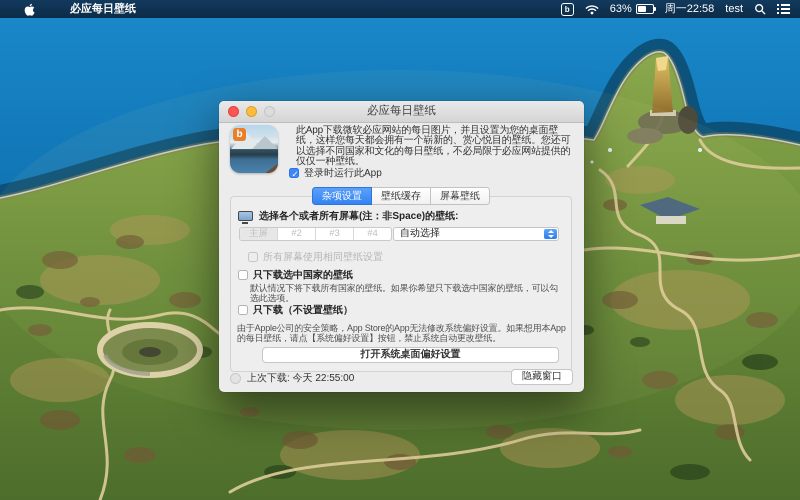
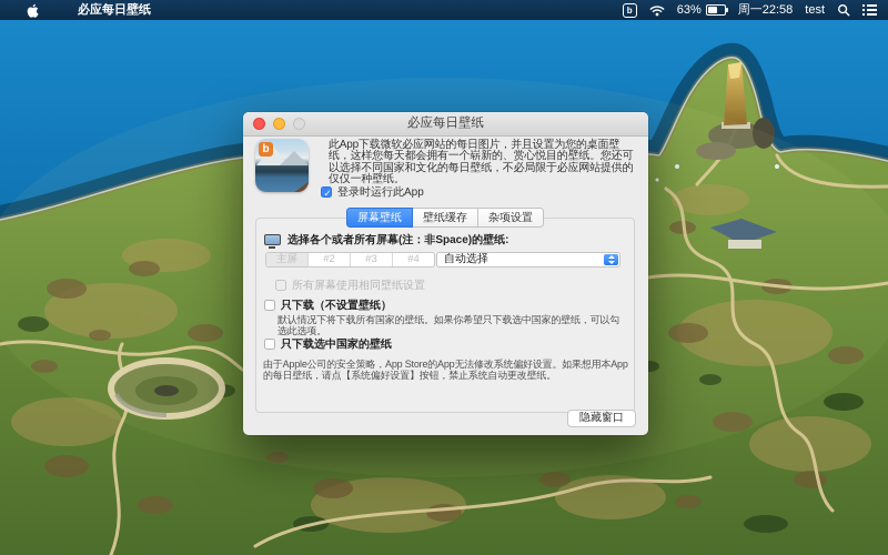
  必应每日壁纸
  b
  63%
  周一22:58
  test
  必应每日壁纸
  此App下载微软必应网站的每日图片，并且设置为您的桌面壁纸，这样您每天都会拥有一个崭新的、赏心悦目的壁纸。您还可以选择不同国家和文化的每日壁纸，不必局限于必应网站提供的仅仅一种壁纸。
  登录时运行此App
- 杂项设置
+ 屏幕壁纸
  壁纸缓存
- 屏幕壁纸
+ 杂项设置
  选择各个或者所有屏幕(注：非Space)的壁纸:
  主屏
  #2
  #3
  #4
  自动选择
  所有屏幕使用相同壁纸设置
- 只下载选中国家的壁纸
+ 只下载（不设置壁纸）
  默认情况下将下载所有国家的壁纸。如果你希望只下载选中国家的壁纸，可以勾选此选项。
- 只下载（不设置壁纸）
+ 只下载选中国家的壁纸
  由于Apple公司的安全策略，App Store的App无法修改系统偏好设置。如果想用本App的每日壁纸，请点【系统偏好设置】按钮，禁止系统自动更改壁纸。
- 打开系统桌面偏好设置
- 上次下载: 今天 22:55:00
  隐藏窗口
